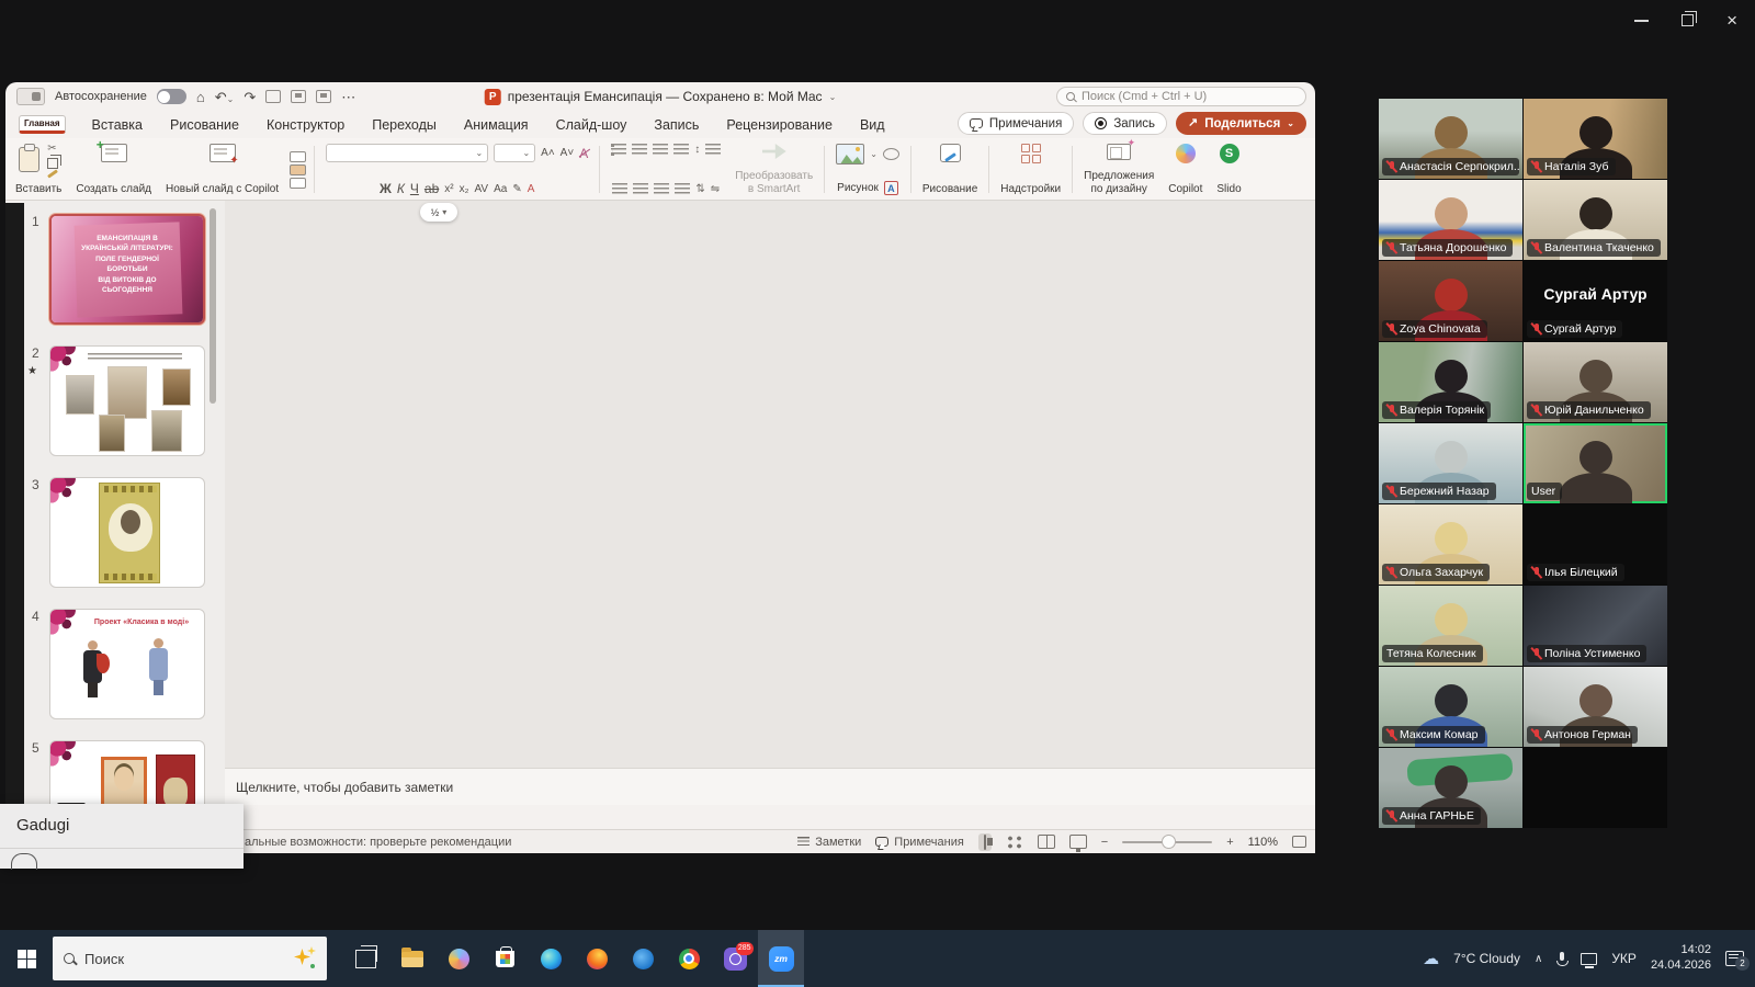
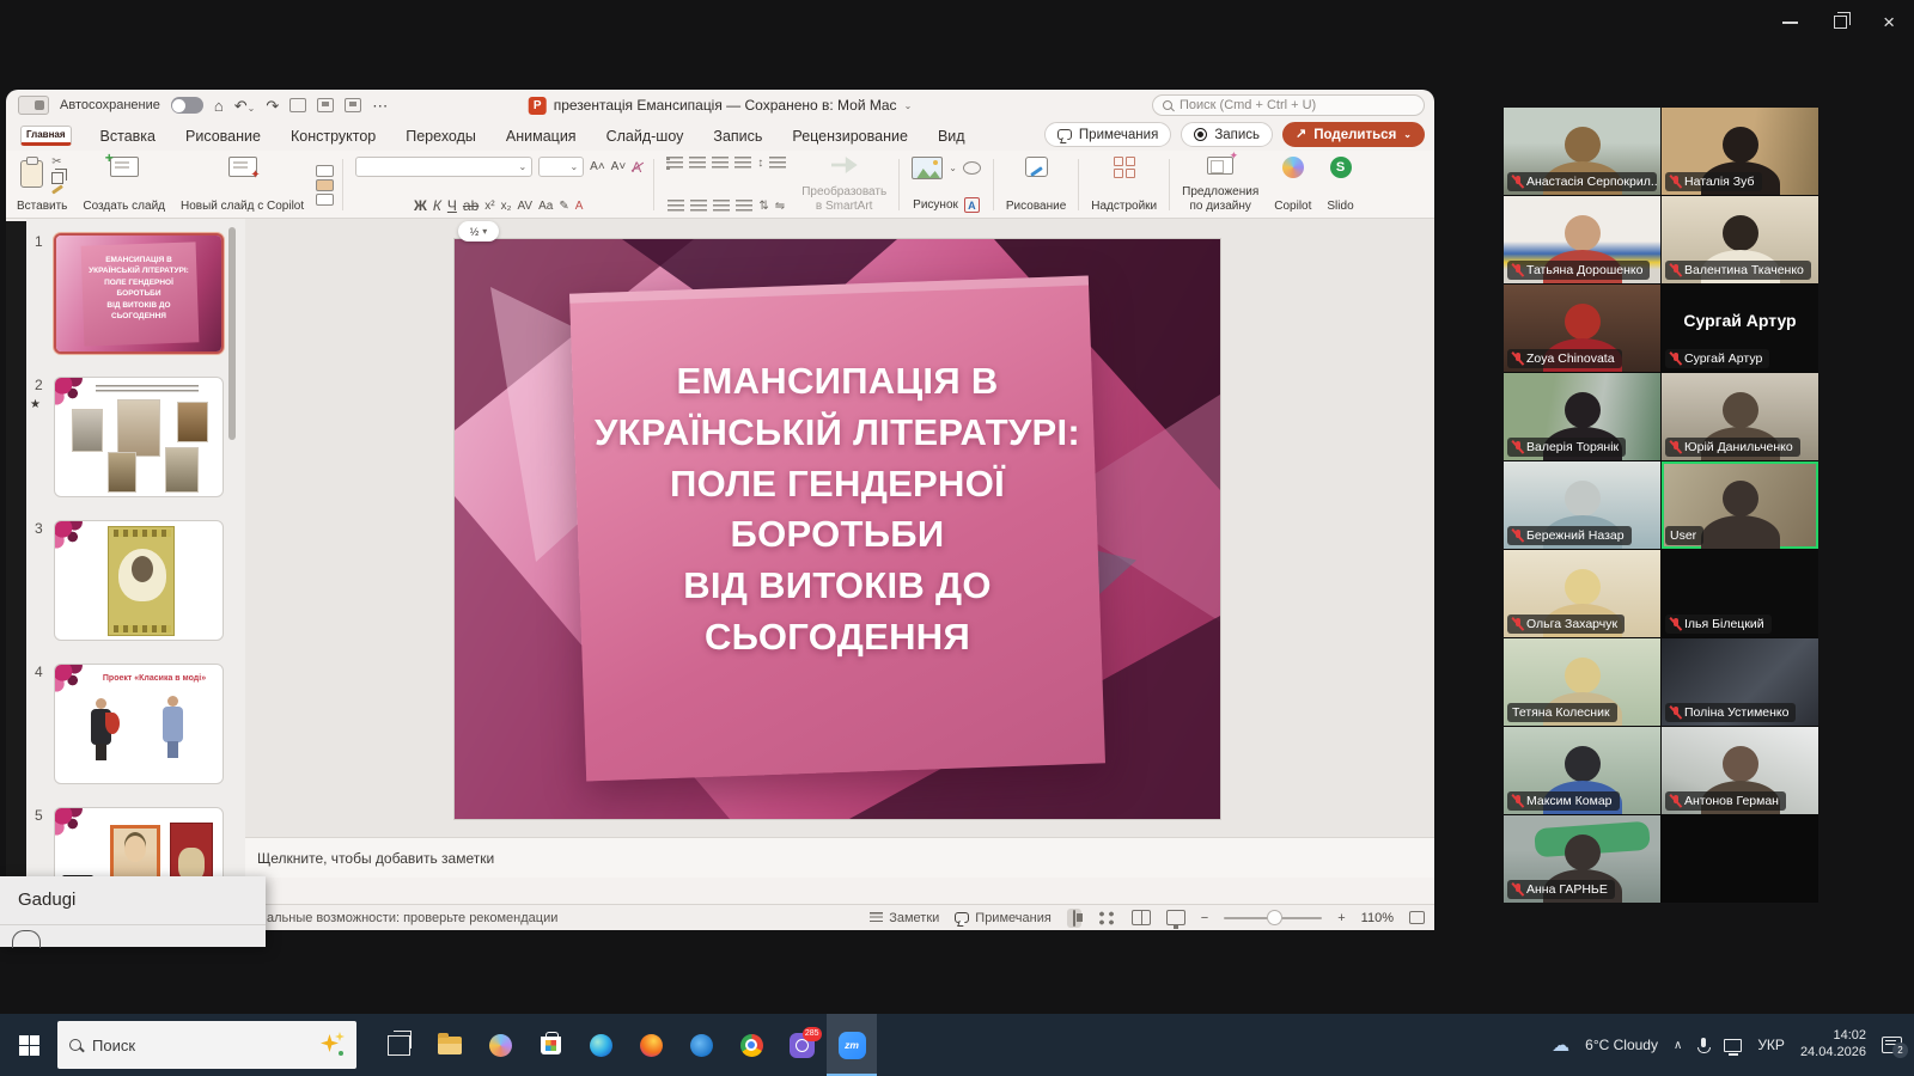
  ×
  Автосохранение
  ⌂
  ↶⌄
  ↷
  ⋯
  P
  презентація Емансипація — Сохранено в: Мой Mac
  ⌄
  Поиск (Cmd + Ctrl + U)
  Главная
  Вставка
  Рисование
  Конструктор
  Переходы
  Анимация
  Слайд-шоу
  Запись
  Рецензирование
  Вид
  Примечания
  Запись
  ↗
  Поделиться
  ⌄
  ✂
  Вставить
  +
  Создать слайд
  ✦
  Новый слайд с Copilot
  ⌄
  ⌄
  A˄
  A˅
  А
  Ж
  К
  Ч
  ab
  x²
  x₂
  AV
  Aa
  ✎
  А
  ↕
  ⇅
  ⇋
  Преобразовать
  в SmartArt
  ⌄
  Рисунок
  А
  Рисование
  Надстройки
  Предложения
  по дизайну
  Copilot
  S
  Slido
  1
  2
  ★
  3
  4
  5
  ½
  ▾
+ ЕМАНСИПАЦІЯ В
+ УКРАЇНСЬКІЙ ЛІТЕРАТУРІ:
+ ПОЛЕ ГЕНДЕРНОЇ
+ БОРОТЬБИ
+ ВІД ВИТОКІВ ДО
+ СЬОГОДЕННЯ
  Щелкните, чтобы добавить заметки
  альные возможности: проверьте рекомендации
  Заметки
  Примечания
  −
  +
  110%
  Gadugi
  Анастасія Серпокрил..
  Наталія Зуб
  Татьяна Дорошенко
  Валентина Ткаченко
  Zoya Chinovata
  Сургай Артур
  Сургай Артур
  Валерія Торянік
  Юрій Данильченко
  Бережний Назар
  User
  Ольга Захарчук
  Ілья Білецкий
  Тетяна Колесник
  Поліна Устименко
  Максим Комар
  Антонов Герман
  Анна ГАРНЬЕ
  Поиск
  zm
  ☁
- 7°C Cloudy
+ 6°C Cloudy
  ∧
  УКР
  14:02
  24.04.2026
  2
